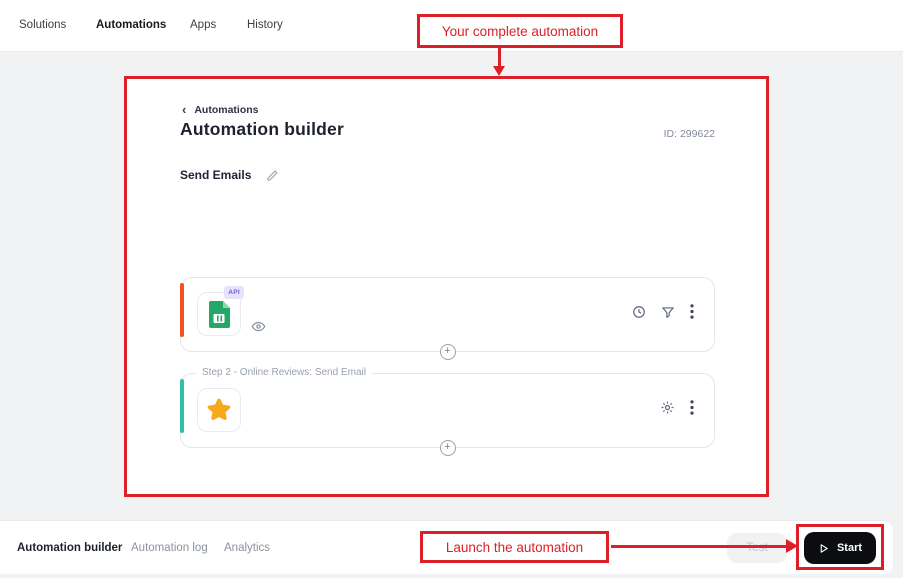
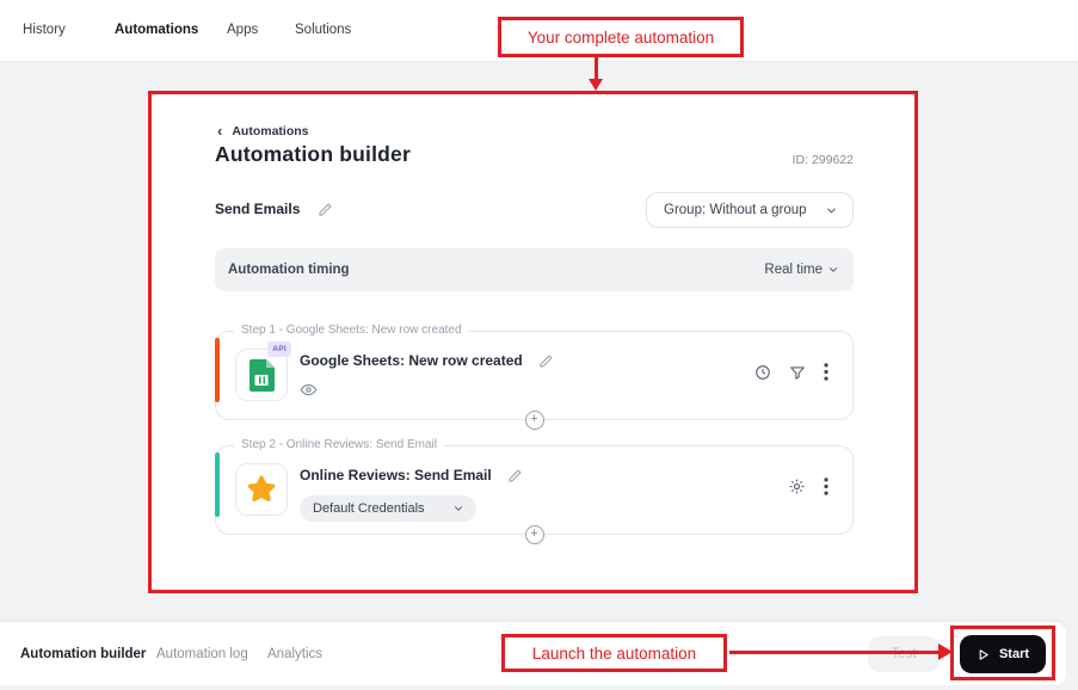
- Solutions
+ History
  Automations
  Apps
- History
+ Solutions
  Your complete automation
  ‹
  Automations
  Automation builder
  ID: 299622
  Send Emails
+ Group: Without a group
+ Automation timing
+ Real time
+ Step 1 - Google Sheets: New row created
+ Google Sheets: New row created
  +
  Step 2 - Online Reviews: Send Email
+ Online Reviews: Send Email
+ Default Credentials
  +
  Automation builder
  Automation log
  Analytics
  Test
  Launch the automation
  Start
